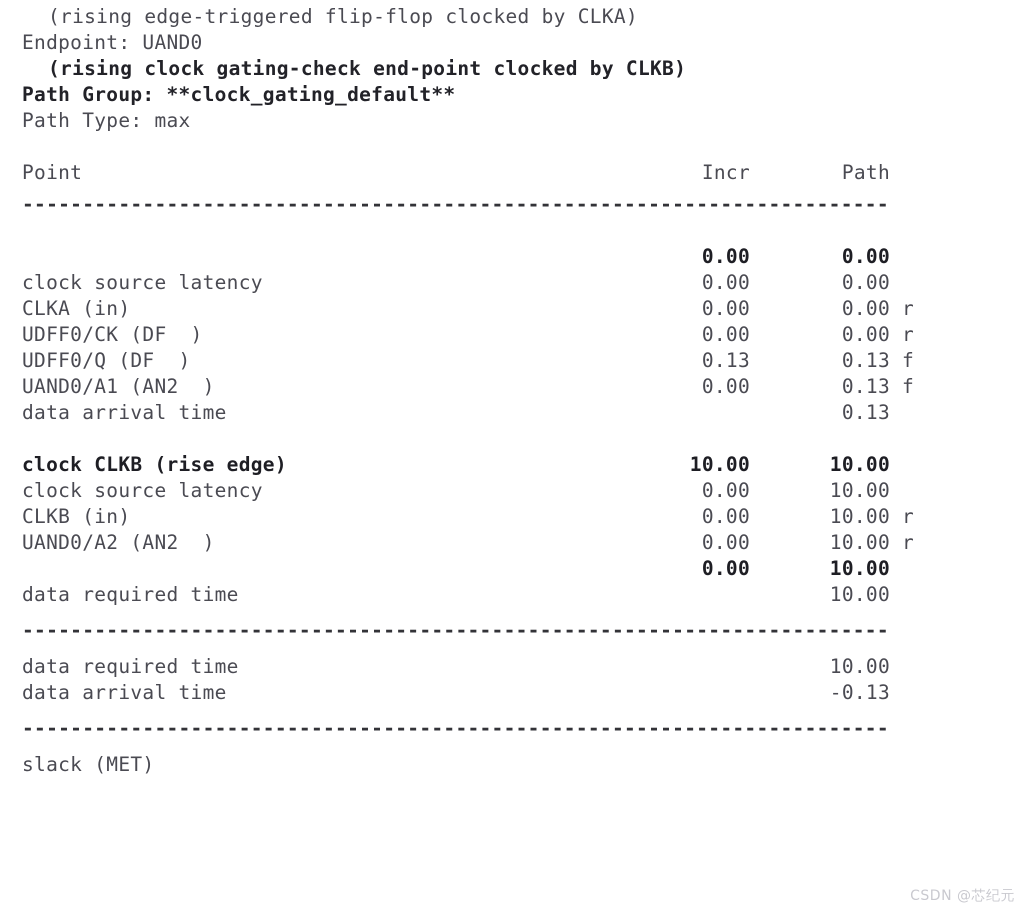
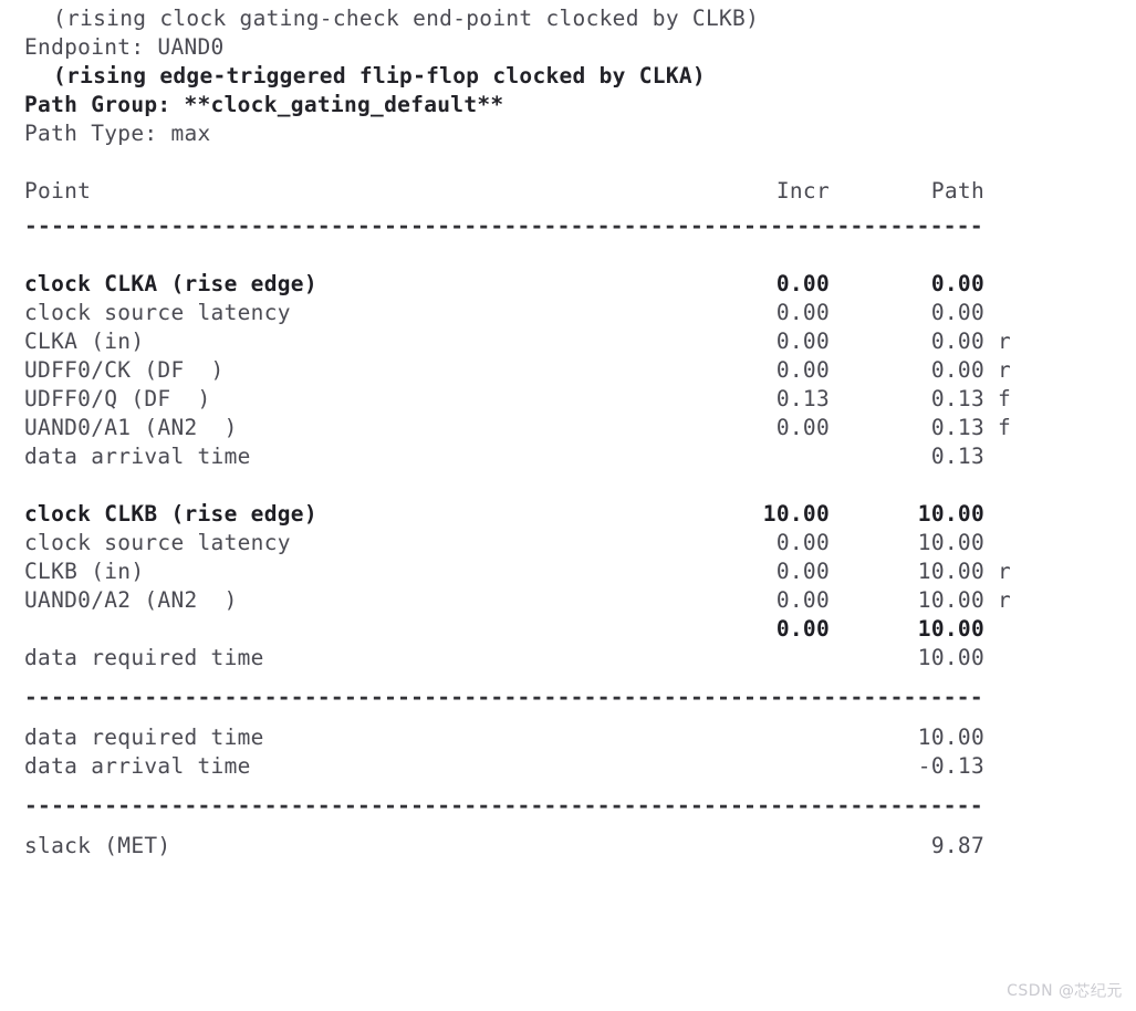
- (rising edge-triggered flip-flop clocked by CLKA)
+ (rising clock gating-check end-point clocked by CLKB)
  Endpoint: UAND0
- (rising clock gating-check end-point clocked by CLKB)
+ (rising edge-triggered flip-flop clocked by CLKA)
  Path Group: **clock_gating_default**
  Path Type: max
  Point
  Incr
  Path
  ------------------------------------------------------------------------
+ clock CLKA (rise edge)
  0.00
  0.00
  clock source latency
  0.00
  0.00
  CLKA (in)
  0.00
  0.00
  r
  UDFF0/CK (DF )
  0.00
  0.00
  r
  UDFF0/Q (DF )
  0.13
  0.13
  f
  UAND0/A1 (AN2 )
  0.00
  0.13
  f
  data arrival time
  0.13
  clock CLKB (rise edge)
  10.00
  10.00
  clock source latency
  0.00
  10.00
  CLKB (in)
  0.00
  10.00
  r
  UAND0/A2 (AN2 )
  0.00
  10.00
  r
  0.00
  10.00
  data required time
  10.00
  ------------------------------------------------------------------------
  data required time
  10.00
  data arrival time
  -0.13
  ------------------------------------------------------------------------
  slack (MET)
+ 9.87
  CSDN @芯纪元
